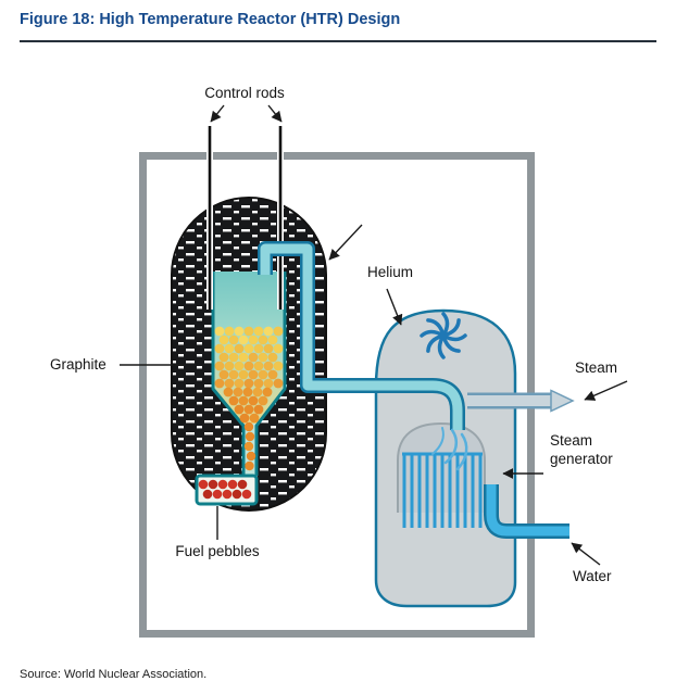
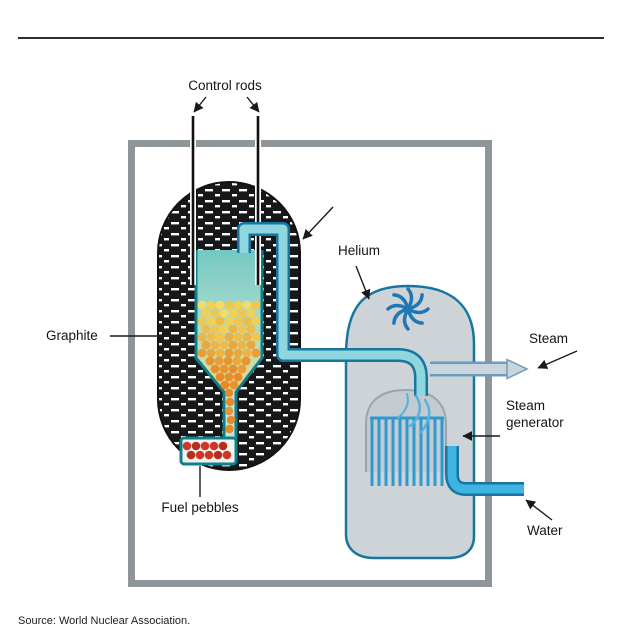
- Figure 18: High Temperature Reactor (HTR) Design
  Control rods
  Helium
  Graphite
  Fuel pebbles
  Steam
  Steam
  generator
  Water
  Source: World Nuclear Association.
